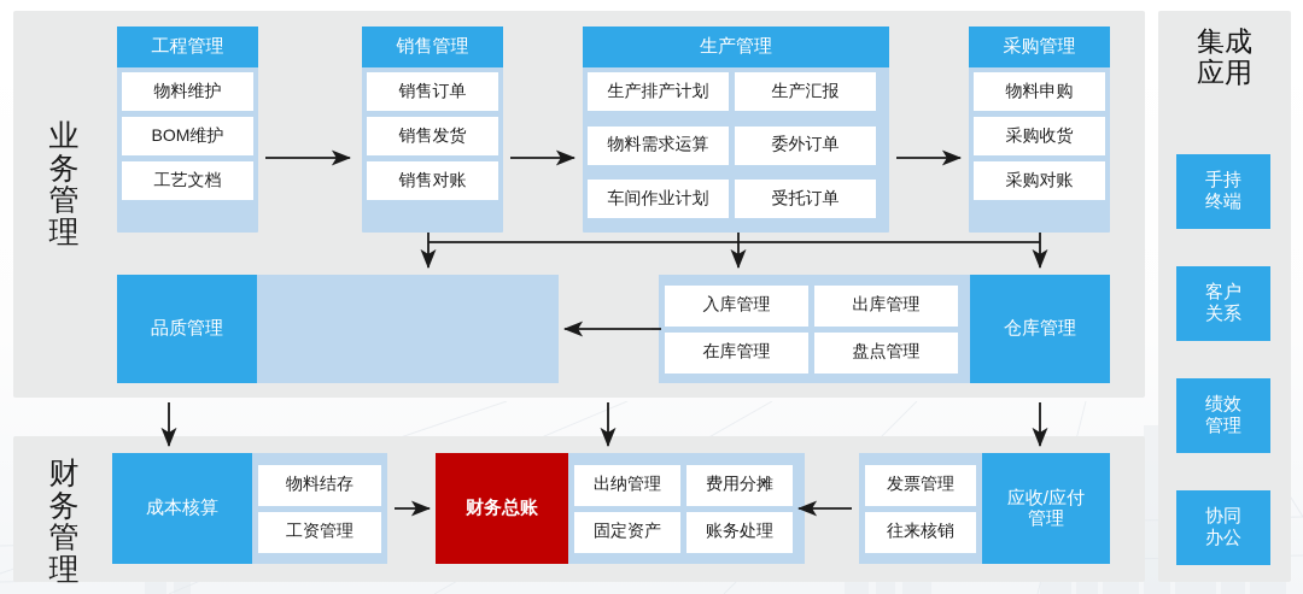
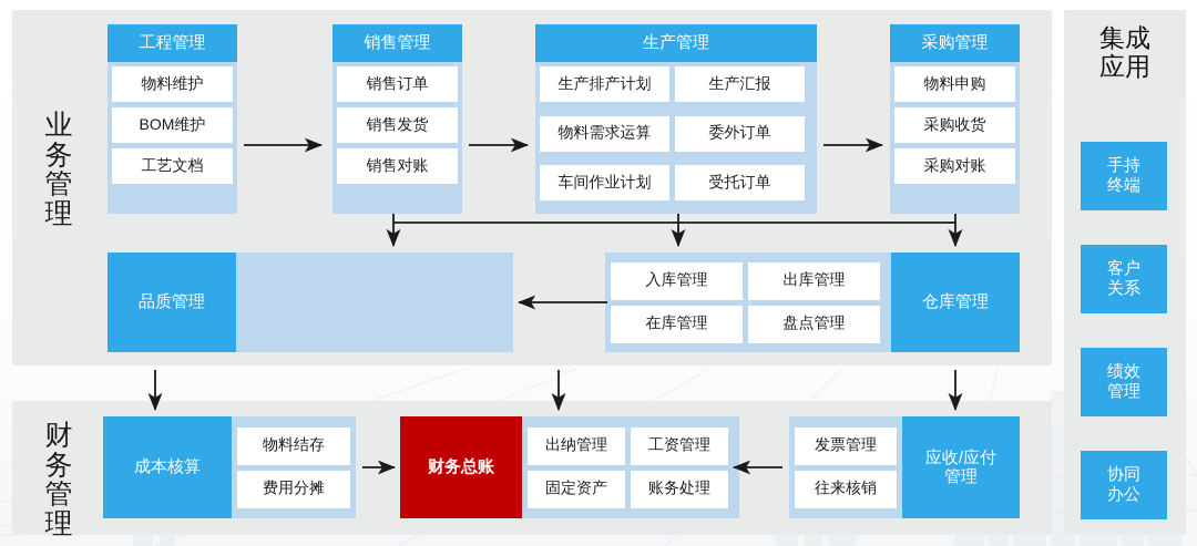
  业
  务
  管
  理
  财
  务
  管
  理
  工程管理
  物料维护
  BOM维护
  工艺文档
  销售管理
  销售订单
  销售发货
  销售对账
  生产管理
  生产排产计划
  生产汇报
  物料需求运算
  委外订单
  车间作业计划
  受托订单
  采购管理
  物料申购
  采购收货
  采购对账
  品质管理
  入库管理
  出库管理
  在库管理
  盘点管理
  仓库管理
  成本核算
  物料结存
- 工资管理
+ 费用分摊
  财务总账
  出纳管理
- 费用分摊
+ 工资管理
  固定资产
  账务处理
  发票管理
  往来核销
  应收/应付
  管理
  集成
  应用
  手持
  终端
  客户
  关系
  绩效
  管理
  协同
  办公
